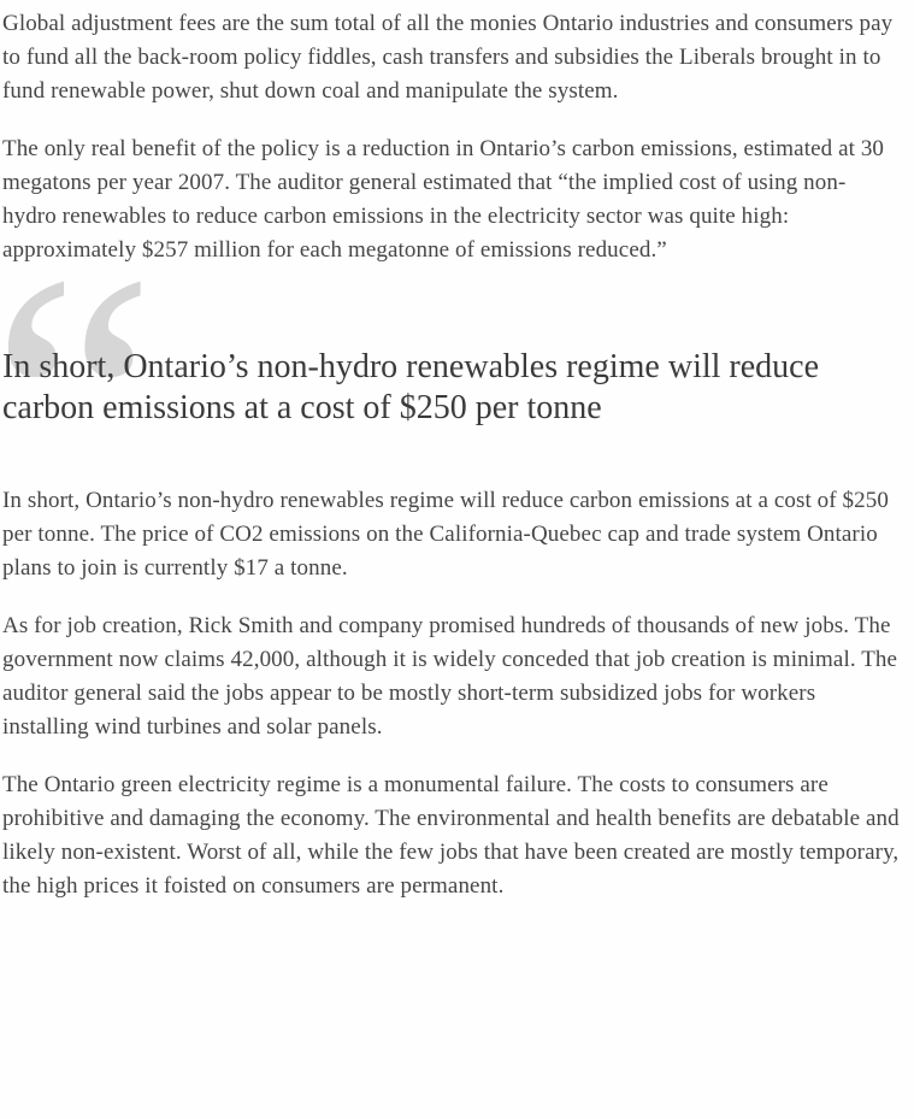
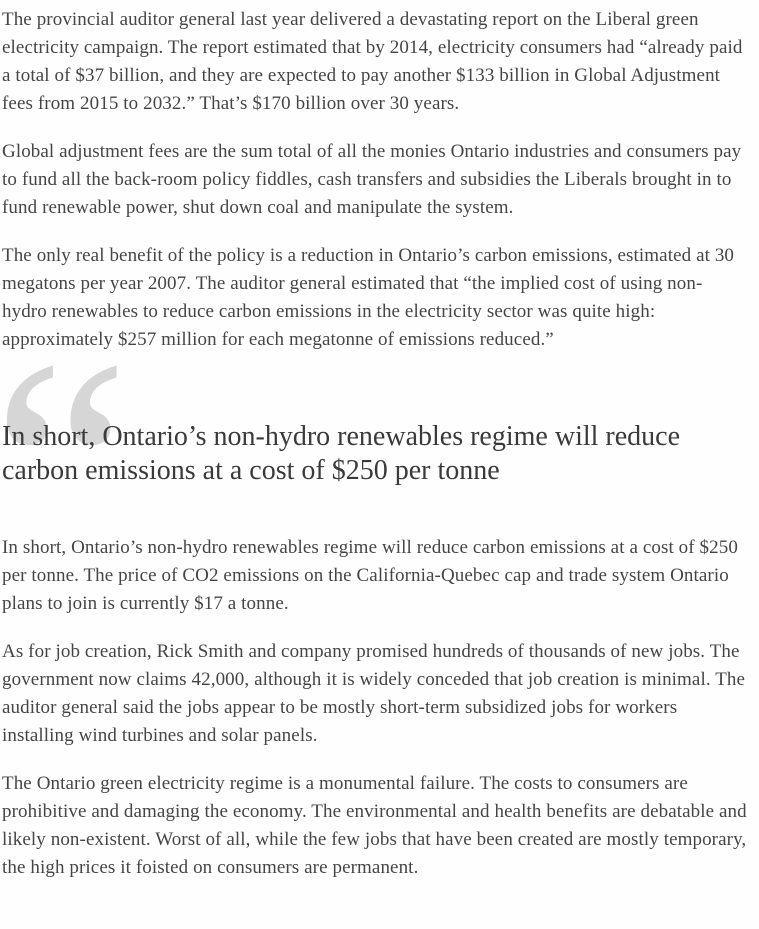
+ The provincial auditor general last year delivered a devastating report on the Liberal green electricity campaign. The report estimated that by 2014, electricity consumers had “already paid a total of $37 billion, and they are expected to pay another $133 billion in Global Adjustment fees from 2015 to 2032.” That’s $170 billion over 30 years.
  Global adjustment fees are the sum total of all the monies Ontario industries and consumers pay to fund all the back-room policy fiddles, cash transfers and subsidies the Liberals brought in to fund renewable power, shut down coal and manipulate the system.
  The only real benefit of the policy is a reduction in Ontario’s carbon emissions, estimated at 30 megatons per year 2007. The auditor general estimated that “the implied cost of using non-hydro renewables to reduce carbon emissions in the electricity sector was quite high: approximately $257 million for each megatonne of emissions reduced.”
  “
  In short, Ontario’s non-hydro renewables regime will reduce carbon emissions at a cost of $250 per tonne
  In short, Ontario’s non-hydro renewables regime will reduce carbon emissions at a cost of $250 per tonne. The price of CO2 emissions on the California-Quebec cap and trade system Ontario plans to join is currently $17 a tonne.
  As for job creation, Rick Smith and company promised hundreds of thousands of new jobs. The government now claims 42,000, although it is widely conceded that job creation is minimal. The auditor general said the jobs appear to be mostly short-term subsidized jobs for workers installing wind turbines and solar panels.
  The Ontario green electricity regime is a monumental failure. The costs to consumers are prohibitive and damaging the economy. The environmental and health benefits are debatable and likely non-existent. Worst of all, while the few jobs that have been created are mostly temporary, the high prices it foisted on consumers are permanent.
